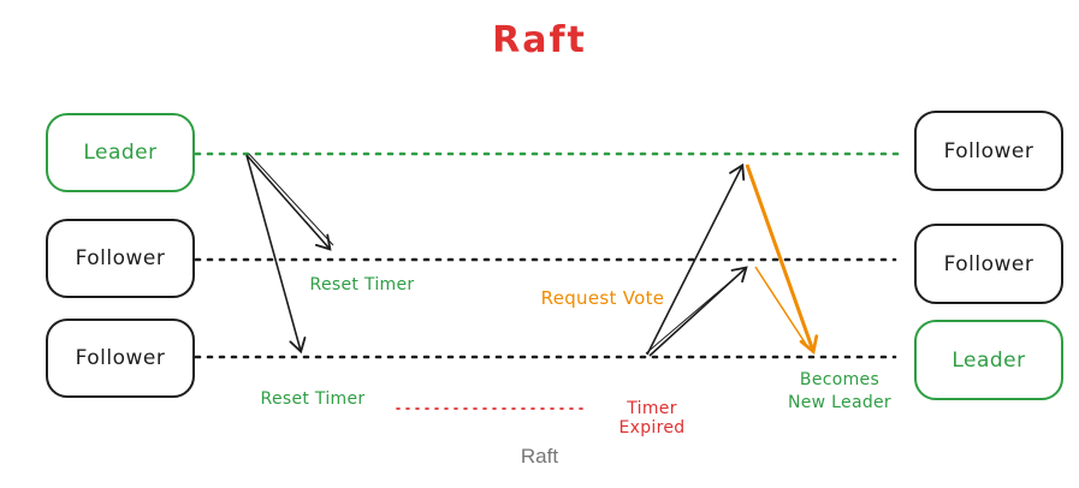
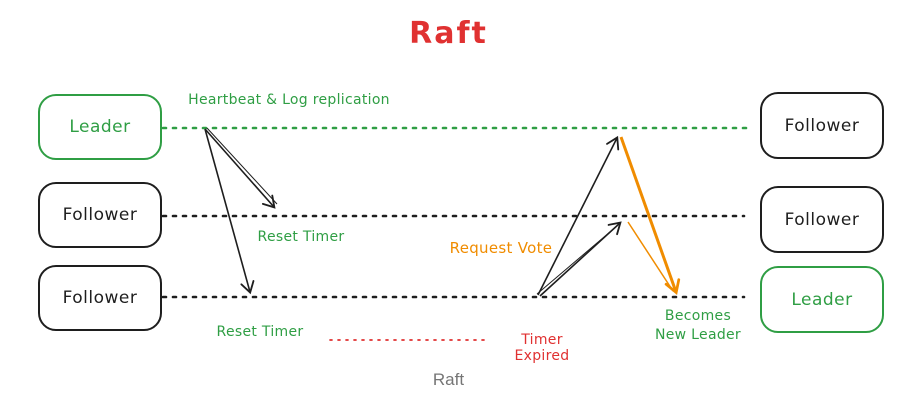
  Raft
  Raft
  Leader
  Follower
  Follower
  Follower
  Follower
  Leader
+ Heartbeat & Log replication
  Reset Timer
  Reset Timer
  Request Vote
  Timer Expired
  Becomes
  New Leader
